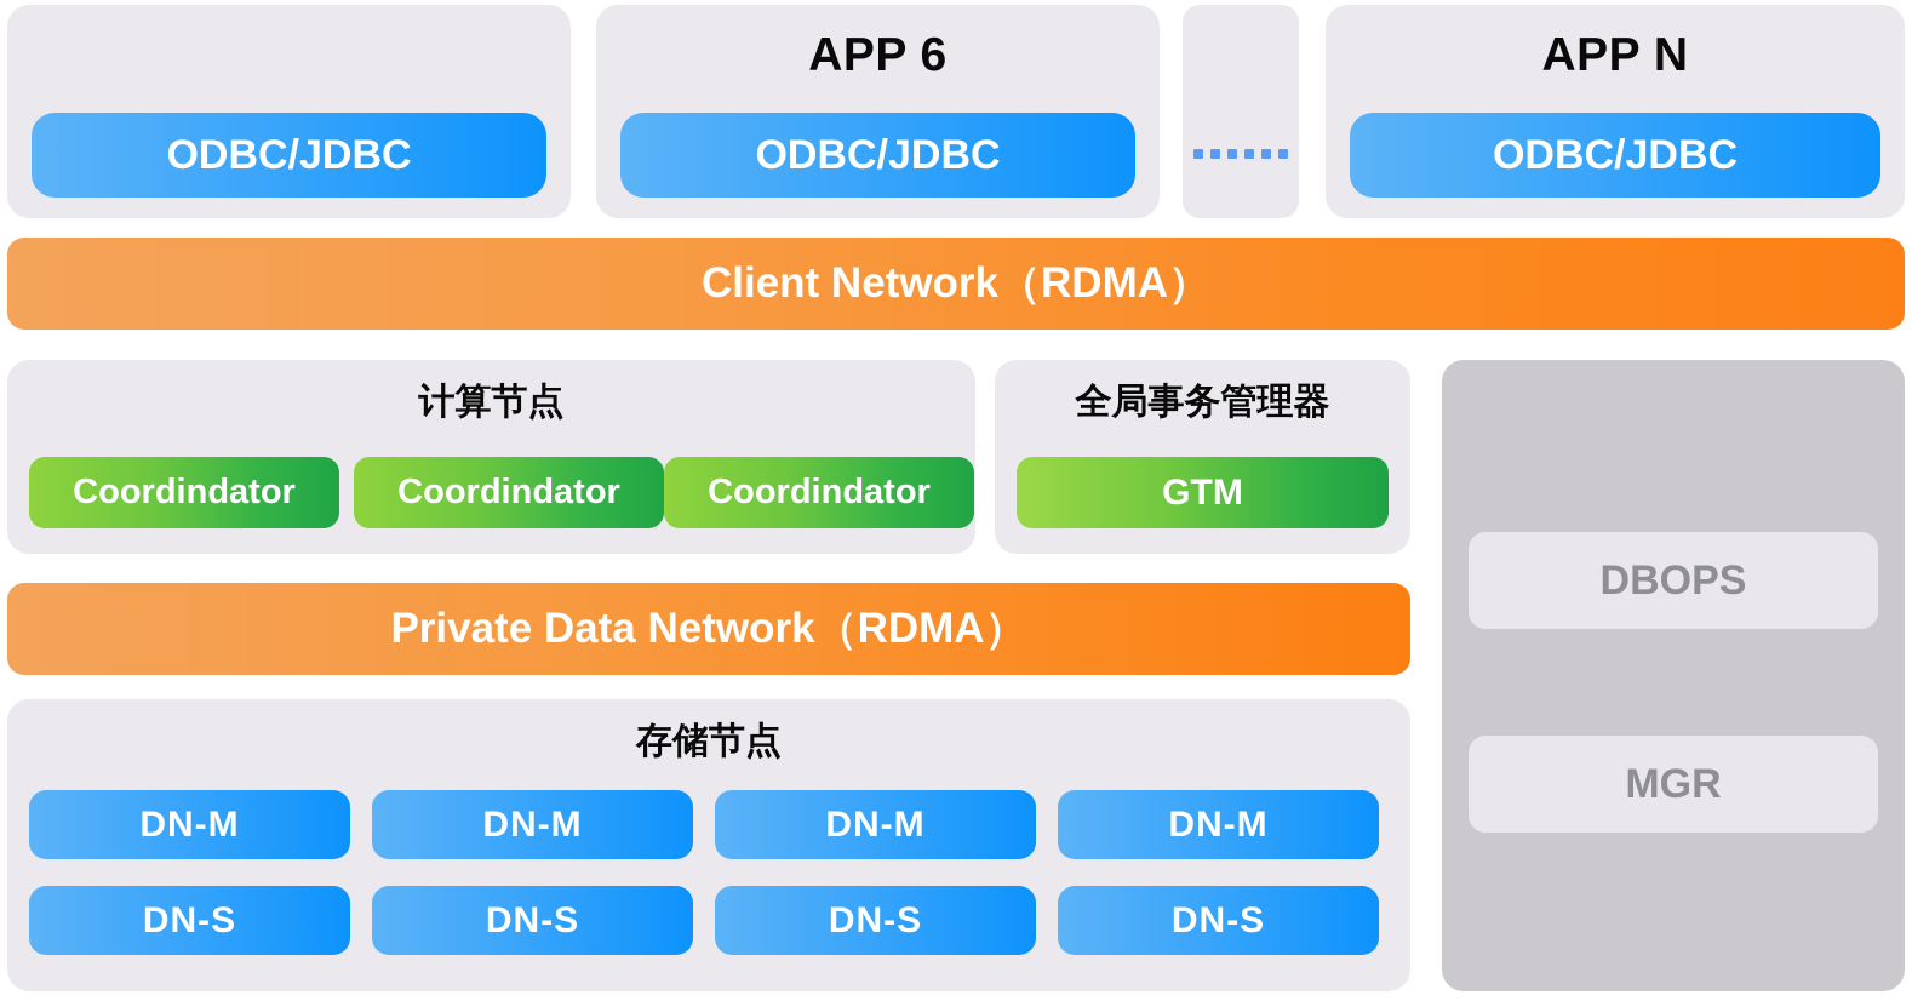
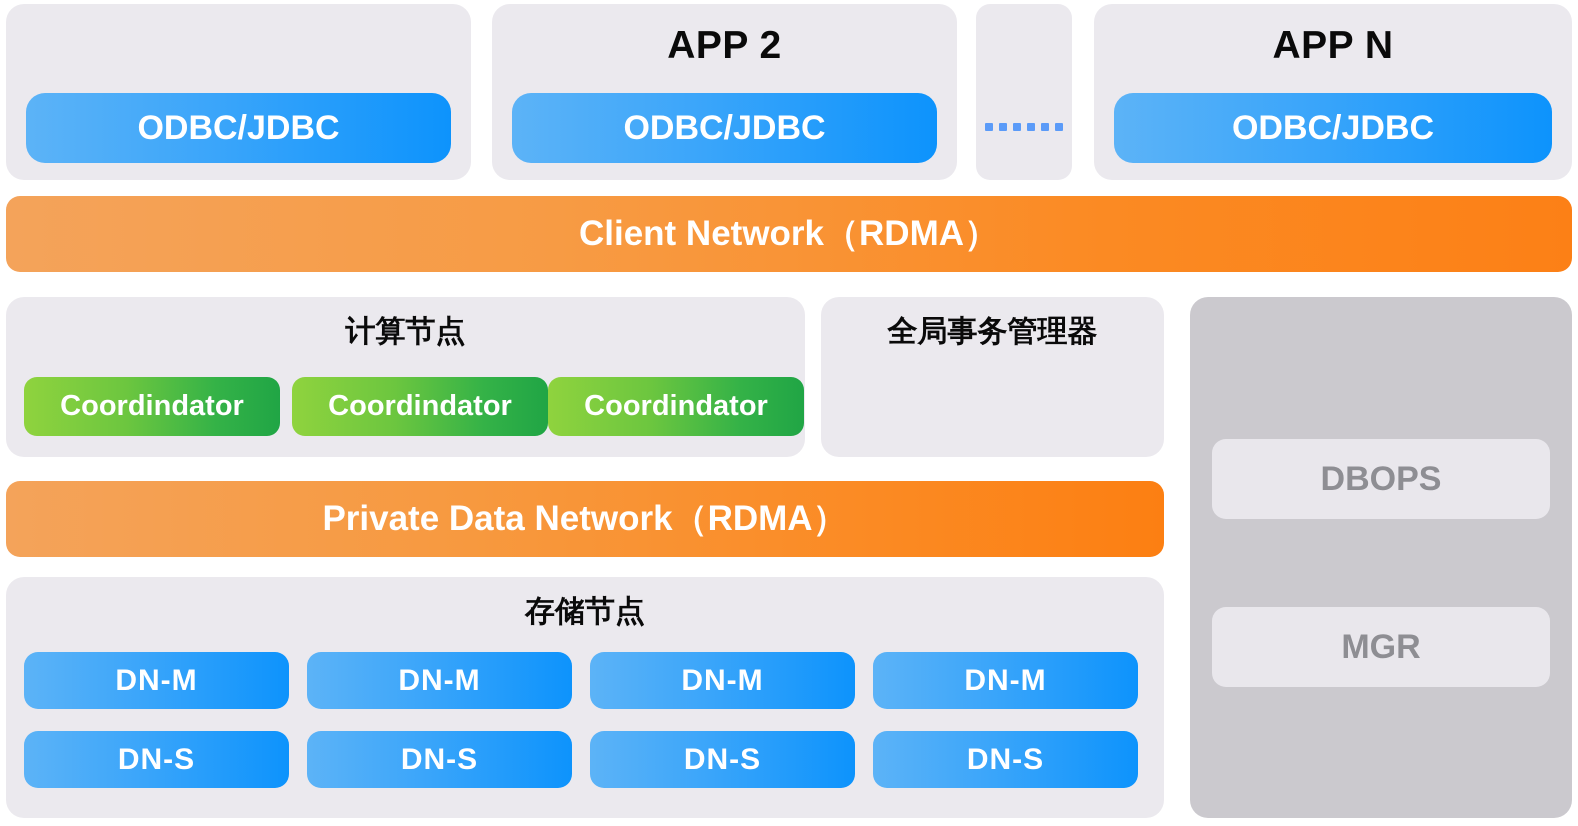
  ODBC/JDBC
- APP 6
+ APP 2
  ODBC/JDBC
  APP N
  ODBC/JDBC
  Client Network（RDMA）
  计算节点
  Coordindator
  Coordindator
  Coordindator
  全局事务管理器
- GTM
  DBOPS
  MGR
  Private Data Network（RDMA）
  存储节点
  DN-M
  DN-S
  DN-M
  DN-S
  DN-M
  DN-S
  DN-M
  DN-S
